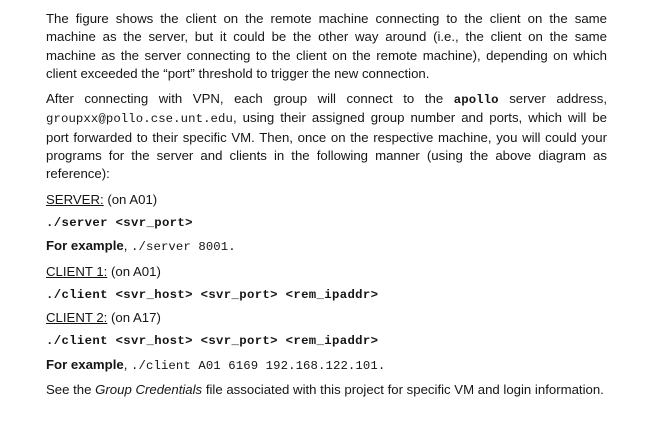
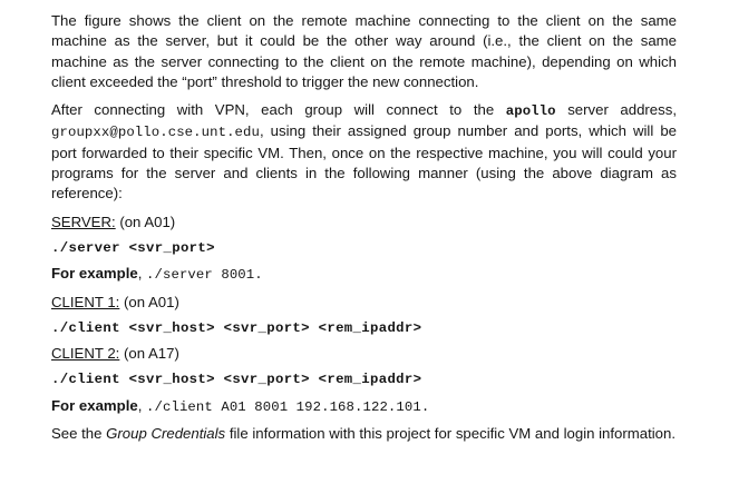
  The figure shows the client on the remote machine connecting to the client on the same machine as the server, but it could be the other way around (i.e., the client on the same machine as the server connecting to the client on the remote machine), depending on which client exceeded the “port” threshold to trigger the new connection.
  After connecting with VPN, each group will connect to the apollo server address, groupxx@pollo.cse.unt.edu, using their assigned group number and ports, which will be port forwarded to their specific VM. Then, once on the respective machine, you will could your programs for the server and clients in the following manner (using the above diagram as reference):
  SERVER: (on A01)
  ./server <svr_port>
  For example, ./server 8001.
  CLIENT 1: (on A01)
  ./client <svr_host> <svr_port> <rem_ipaddr>
  CLIENT 2: (on A17)
  ./client <svr_host> <svr_port> <rem_ipaddr>
- For example, ./client A01 6169 192.168.122.101.
+ For example, ./client A01 8001 192.168.122.101.
- See the Group Credentials file associated with this project for specific VM and login information.
+ See the Group Credentials file information with this project for specific VM and login information.
